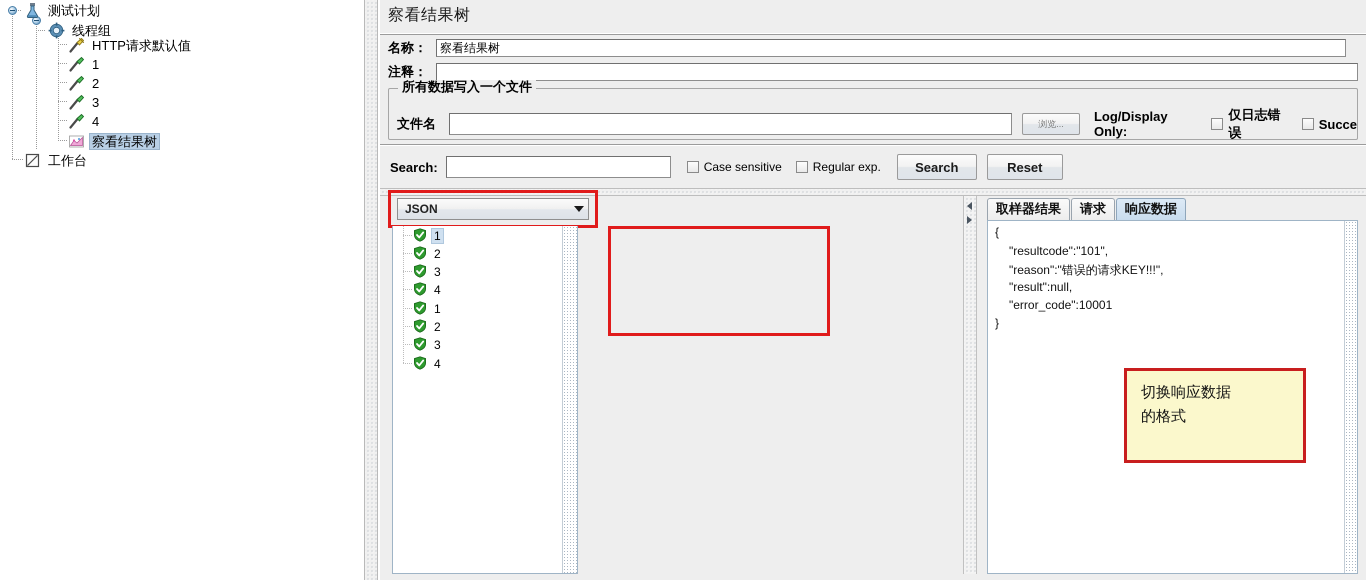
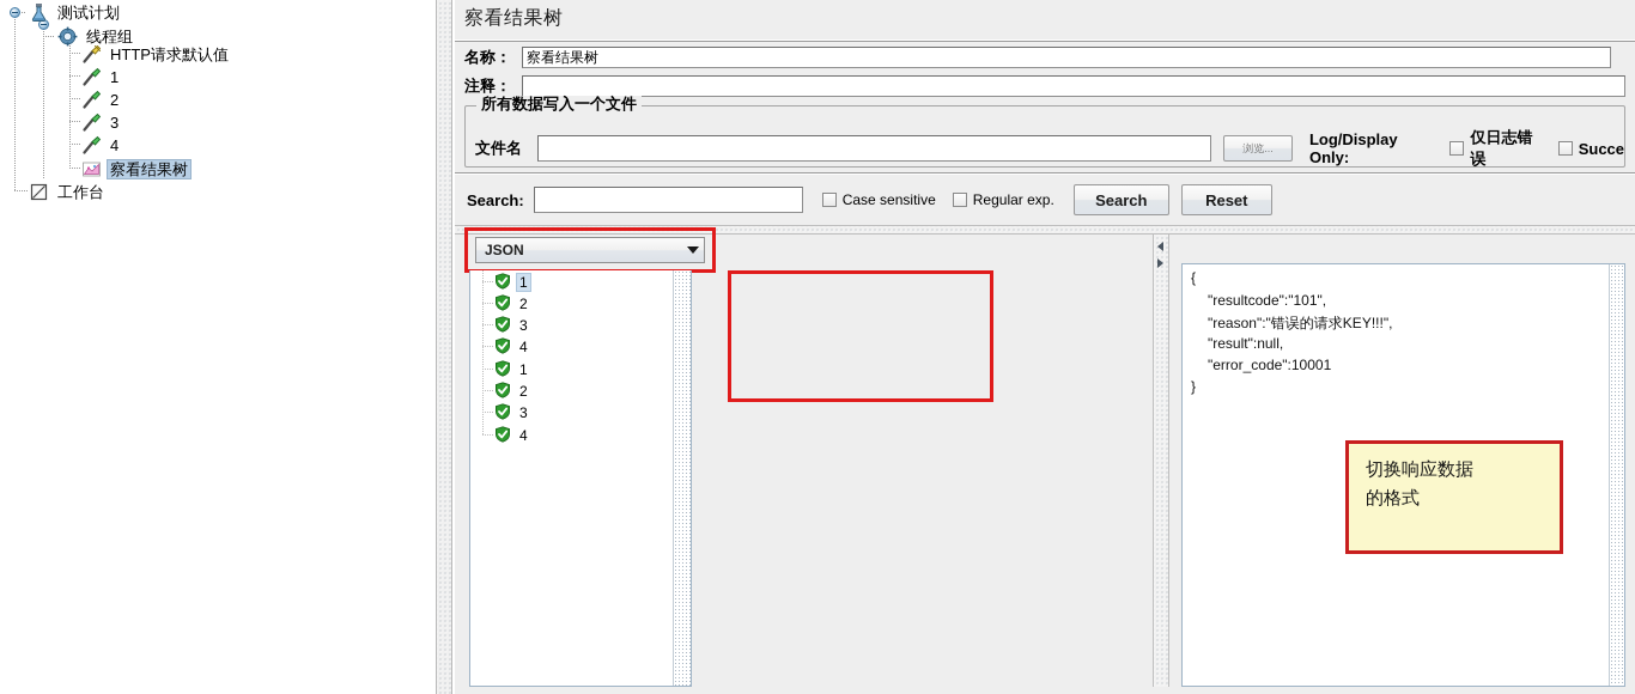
  测试计划
  线程组
  HTTP请求默认值
  1
  2
  3
  4
  察看结果树
  工作台
  察看结果树
  名称：
  察看结果树
  注释：
  所有数据写入一个文件
  文件名
  浏览...
  Log/Display Only:
  仅日志错误
  Succe
  Search:
  Case sensitive
  Regular exp.
  Search
  Reset
  JSON
  1
  2
  3
  4
  1
  2
  3
  4
- 取样器结果
- 请求
- 响应数据
  {
  "resultcode":"101",
  "reason":"错误的请求KEY!!!",
  "result":null,
  "error_code":10001
  }
  切换响应数据
  的格式
